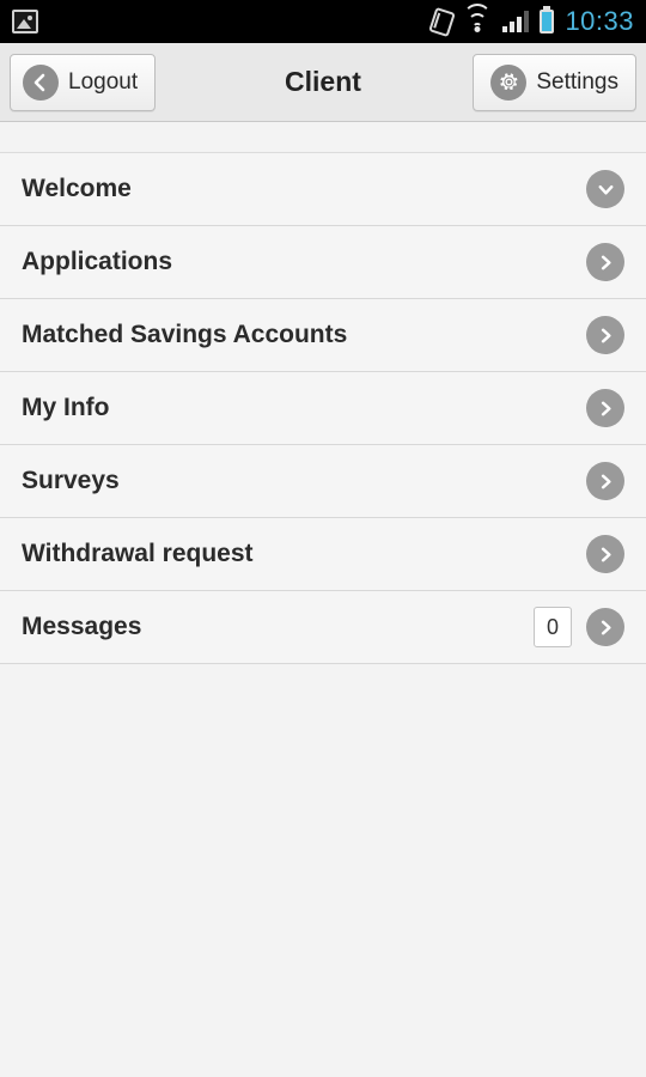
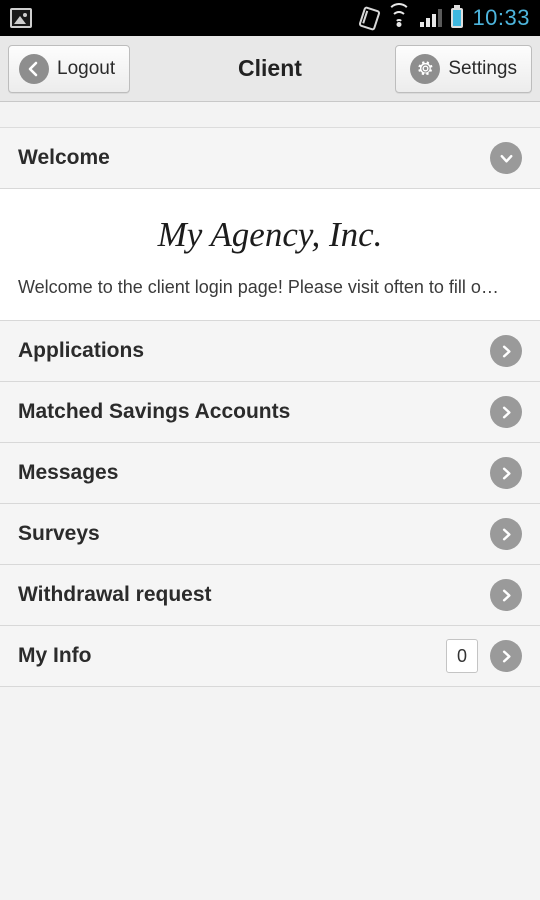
  10:33
  Logout
  Client
  Settings
  Welcome
+ My Agency, Inc.
+ Welcome to the client login page! Please visit often to fill o…
  Applications
  Matched Savings Accounts
- My Info
+ Messages
  Surveys
  Withdrawal request
- Messages
+ My Info
  0
